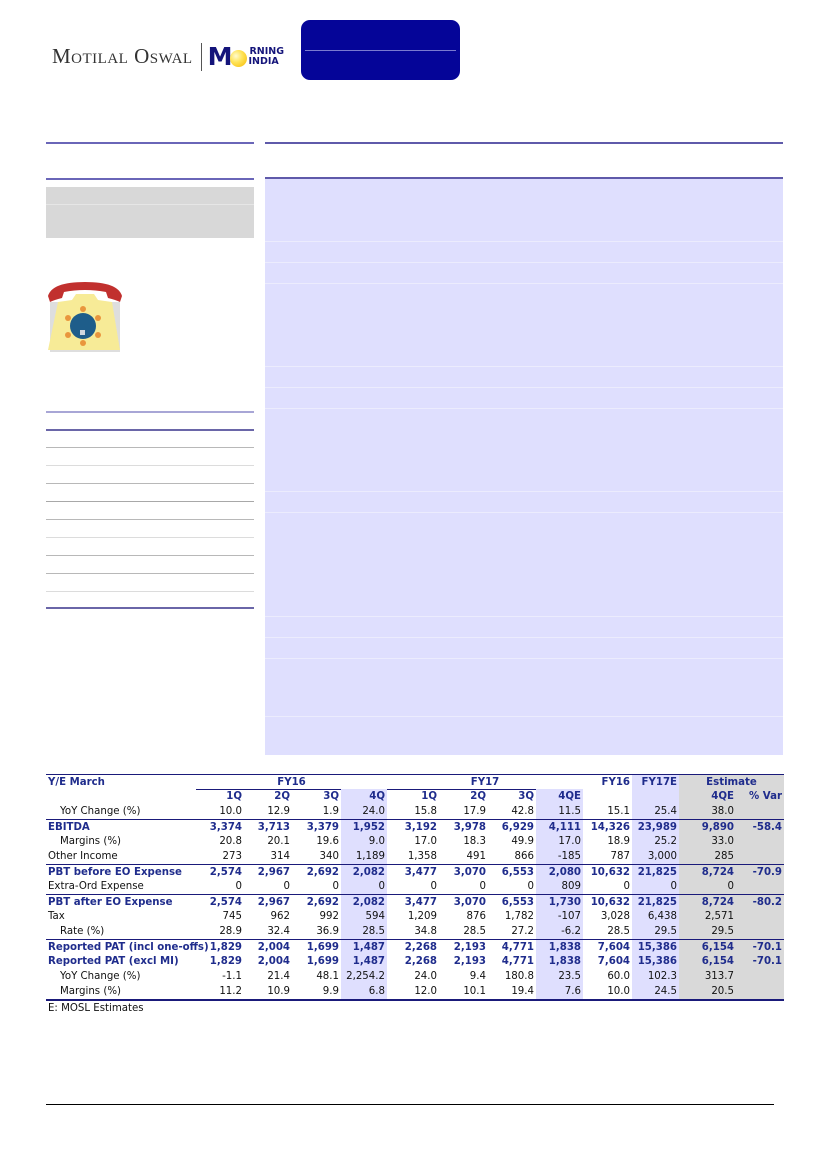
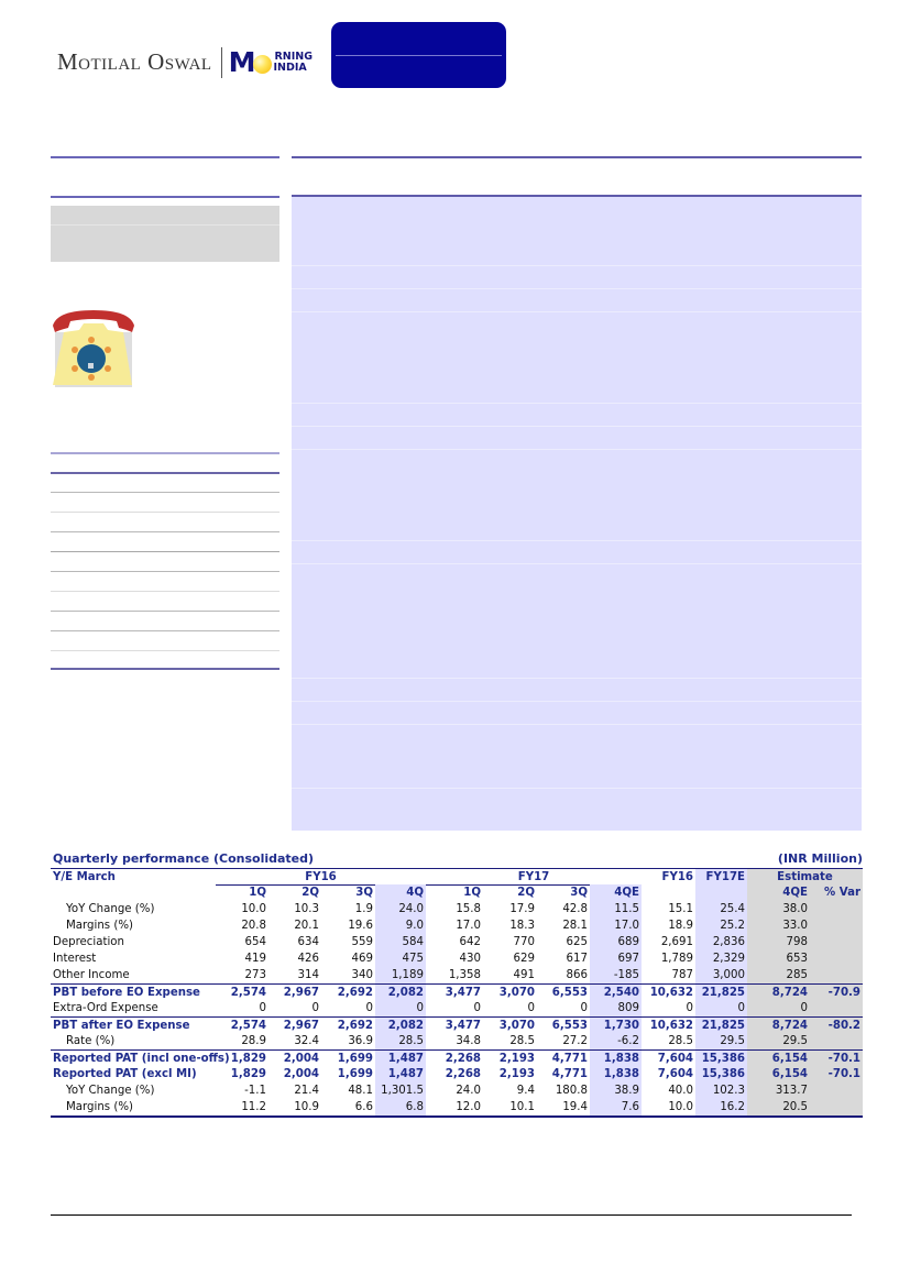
  Motilal Oswal
  M
  RNING
  INDIA
+ Quarterly performance (Consolidated)
+ (INR Million)
  Y/E March
  FY16
  FY17
  FY16
  FY17E
  Estimate
  1Q
  2Q
  3Q
  4Q
  1Q
  2Q
  3Q
  4QE
  4QE
  % Var
  YoY Change (%)
  10.0
- 12.9
+ 10.3
  1.9
  24.0
  15.8
  17.9
  42.8
  11.5
  15.1
  25.4
  38.0
- EBITDA
- 3,374
- 3,713
- 3,379
- 1,952
- 3,192
- 3,978
- 6,929
- 4,111
- 14,326
- 23,989
- 9,890
- -58.4
  Margins (%)
  20.8
  20.1
  19.6
  9.0
  17.0
  18.3
- 49.9
+ 28.1
  17.0
  18.9
  25.2
  33.0
+ Depreciation
+ 654
+ 634
+ 559
+ 584
+ 642
+ 770
+ 625
+ 689
+ 2,691
+ 2,836
+ 798
+ Interest
+ 419
+ 426
+ 469
+ 475
+ 430
+ 629
+ 617
+ 697
+ 1,789
+ 2,329
+ 653
  Other Income
  273
  314
  340
  1,189
  1,358
  491
  866
  -185
  787
  3,000
  285
  PBT before EO Expense
  2,574
  2,967
  2,692
  2,082
  3,477
  3,070
  6,553
- 2,080
+ 2,540
  10,632
  21,825
  8,724
  -70.9
  Extra-Ord Expense
  0
  0
  0
  0
  0
  0
  0
  809
  0
  0
  0
  PBT after EO Expense
  2,574
  2,967
  2,692
  2,082
  3,477
  3,070
  6,553
  1,730
  10,632
  21,825
  8,724
  -80.2
- Tax
- 745
- 962
- 992
- 594
- 1,209
- 876
- 1,782
- -107
- 3,028
- 6,438
- 2,571
  Rate (%)
  28.9
  32.4
  36.9
  28.5
  34.8
  28.5
  27.2
  -6.2
  28.5
  29.5
  29.5
  Reported PAT (incl one-off
  1,829
  2,004
  1,699
  1,487
  2,268
  2,193
  4,771
  1,838
  7,604
  15,386
  6,154
  -70.1
  Reported PAT (excl MI)
  1,829
  2,004
  1,699
  1,487
  2,268
  2,193
  4,771
  1,838
  7,604
  15,386
  6,154
  -70.1
  YoY Change (%)
  -1.1
  21.4
  48.1
- 2,254.2
+ 1,301.5
  24.0
  9.4
  180.8
- 23.5
+ 38.9
- 60.0
+ 40.0
  102.3
  313.7
  Margins (%)
  11.2
  10.9
- 9.9
+ 6.6
  6.8
  12.0
  10.1
  19.4
  7.6
  10.0
- 24.5
+ 16.2
  20.5
- E: MOSL Estimates
